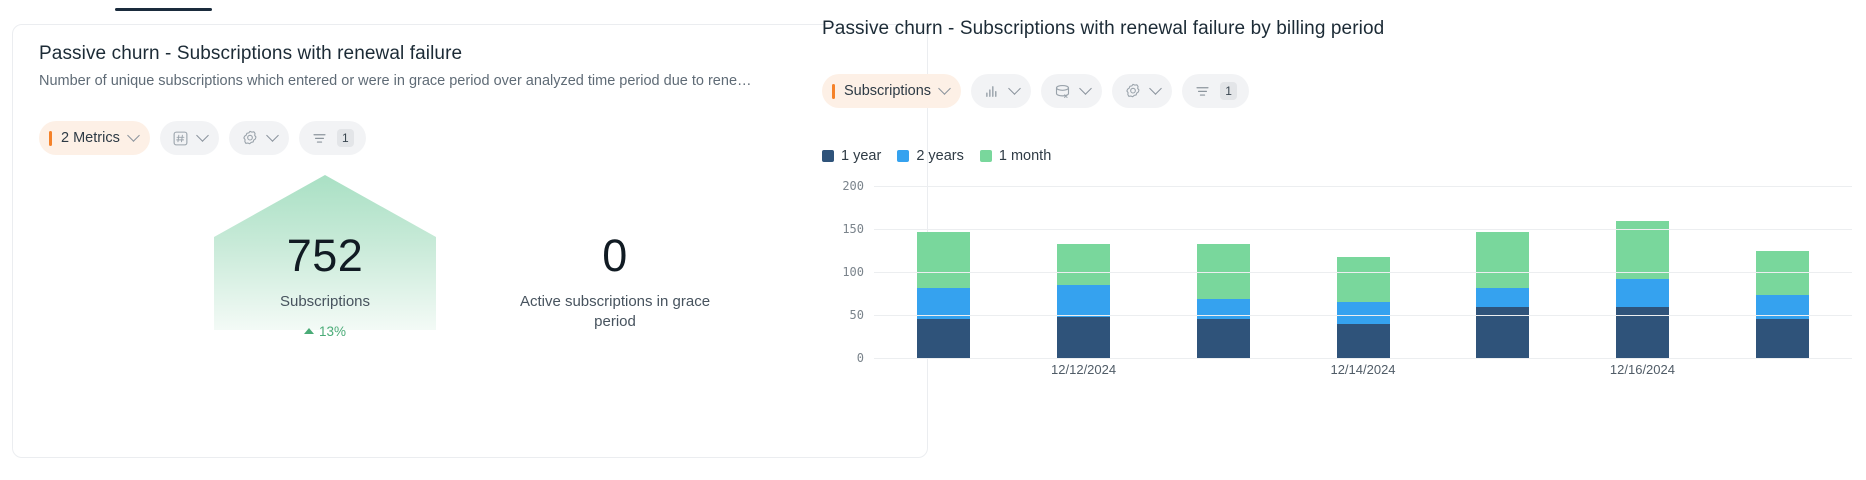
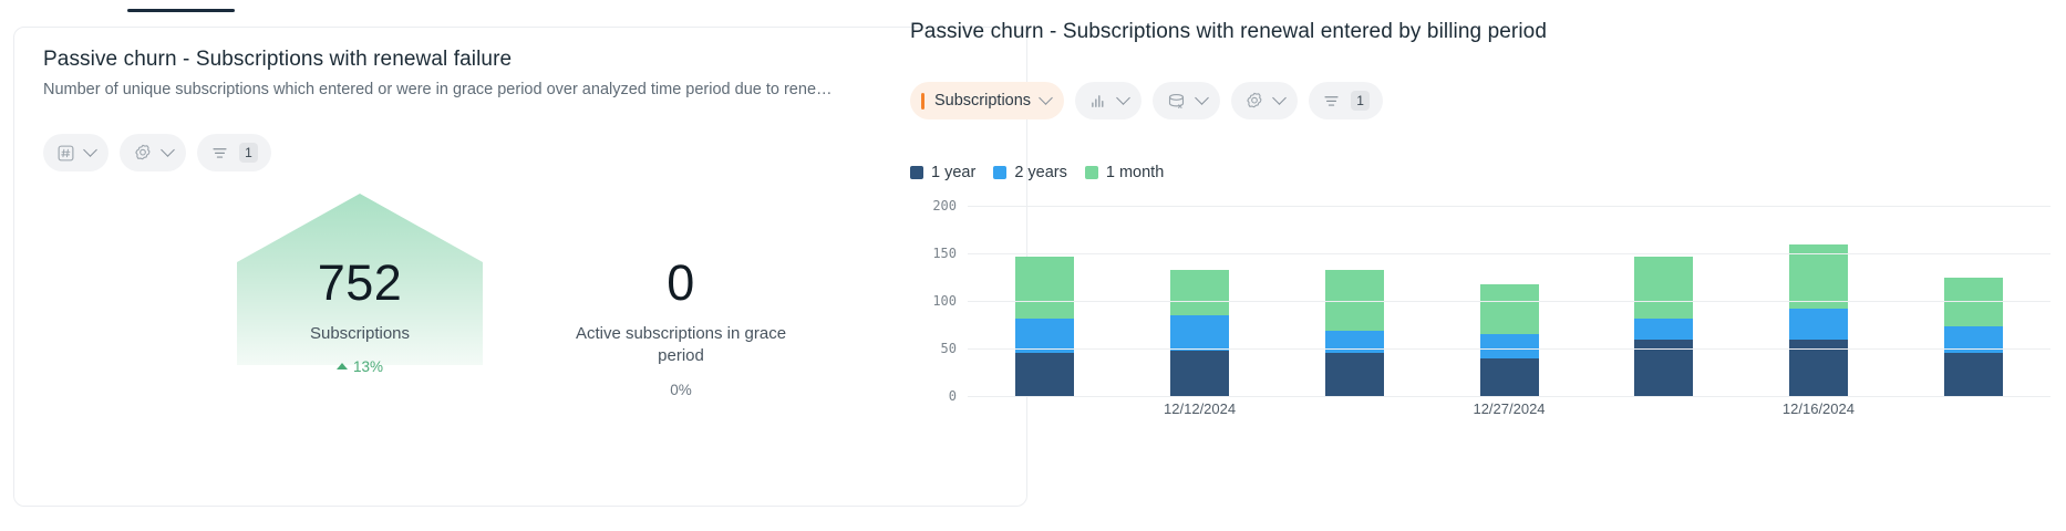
  Passive churn - Subscriptions with renewal failure
  Number of unique subscriptions which entered or were in grace period over analyzed time period due to rene…
- 2 Metrics
  1
  752
  Subscriptions
  13%
  0
  Active subscriptions in grace period
+ 0%
- Passive churn - Subscriptions with renewal failure by billing period
+ Passive churn - Subscriptions with renewal entered by billing period
  Subscriptions
  1
  1 year
  2 years
  1 month
  0
  50
  100
  150
  200
  12/12/2024
- 12/14/2024
+ 12/27/2024
  12/16/2024
